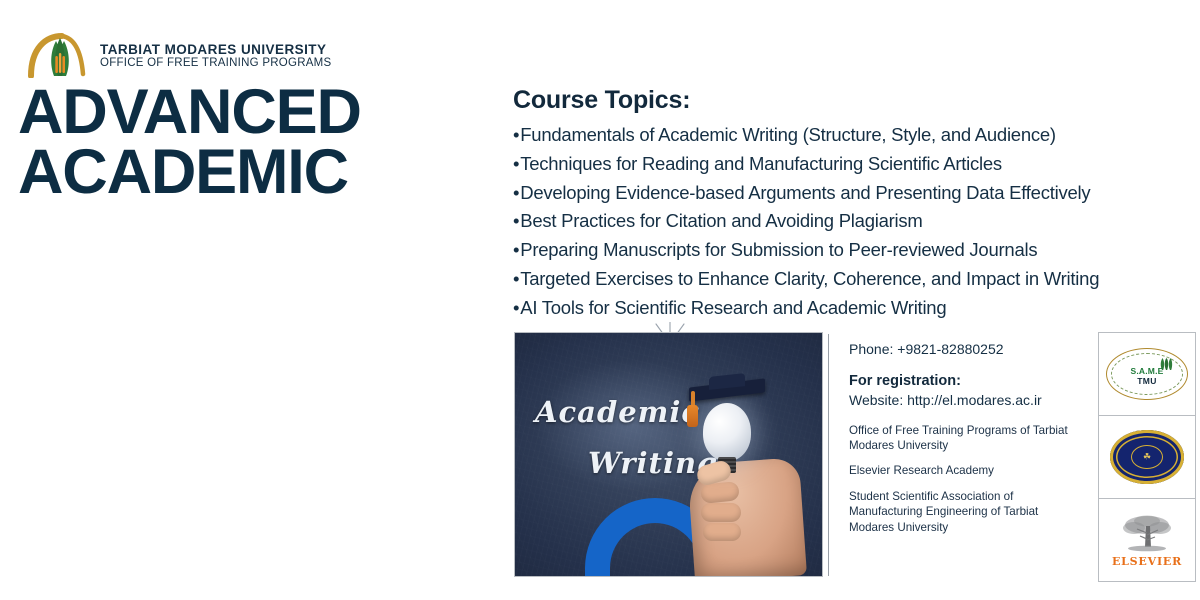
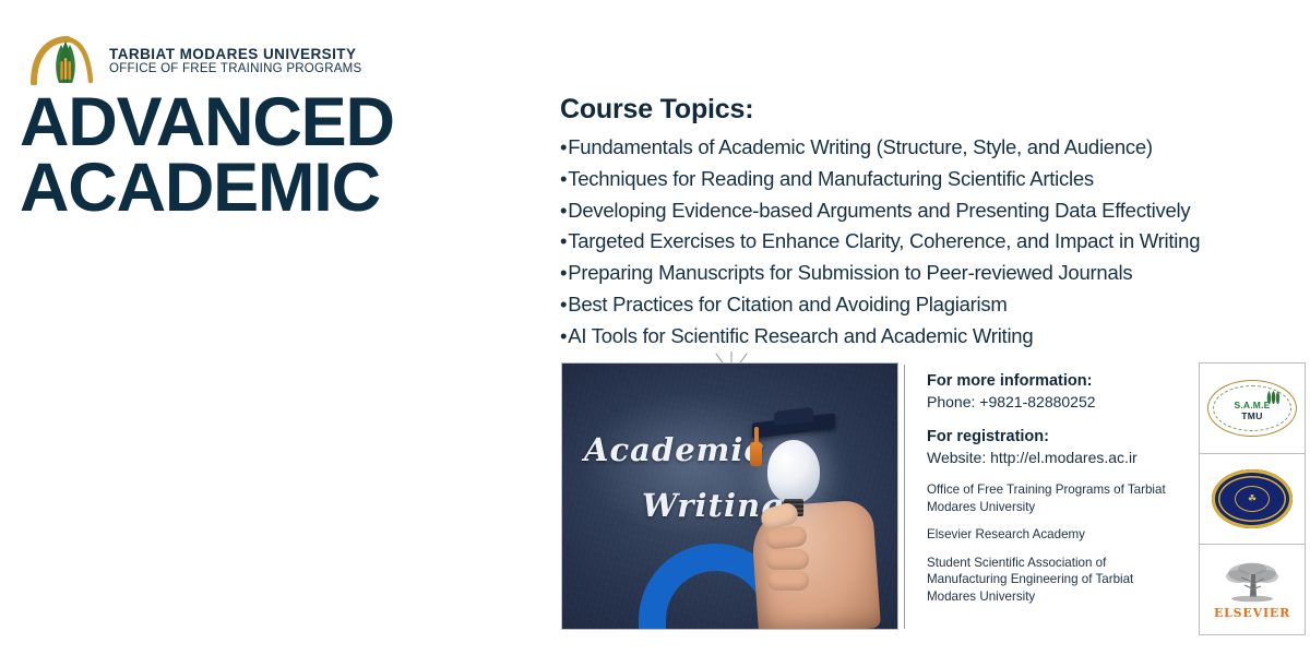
  TARBIAT MODARES UNIVERSITY
  OFFICE OF FREE TRAINING PROGRAMS
  ADVANCED
  ACADEMIC
  Course Topics:
  •Fundamentals of Academic Writing (Structure, Style, and Audience)
  •Techniques for Reading and Manufacturing Scientific Articles
  •Developing Evidence-based Arguments and Presenting Data Effectively
- •Best Practices for Citation and Avoiding Plagiarism
+ •Targeted Exercises to Enhance Clarity, Coherence, and Impact in Writing
  •Preparing Manuscripts for Submission to Peer-reviewed Journals
- •Targeted Exercises to Enhance Clarity, Coherence, and Impact in Writing
+ •Best Practices for Citation and Avoiding Plagiarism
  •AI Tools for Scientific Research and Academic Writing
  Academi
  Writing
+ For more information:
  Phone: +9821-82880252
  For registration:
  Website: http://el.modares.ac.ir
  Office of Free Training Programs of Tarbiat Modares University
  Elsevier Research Academy
  Student Scientific Association of Manufacturing Engineering of Tarbiat Modares University
  S.A.M.E
  TMU
  ☘
  ELSEVIER
